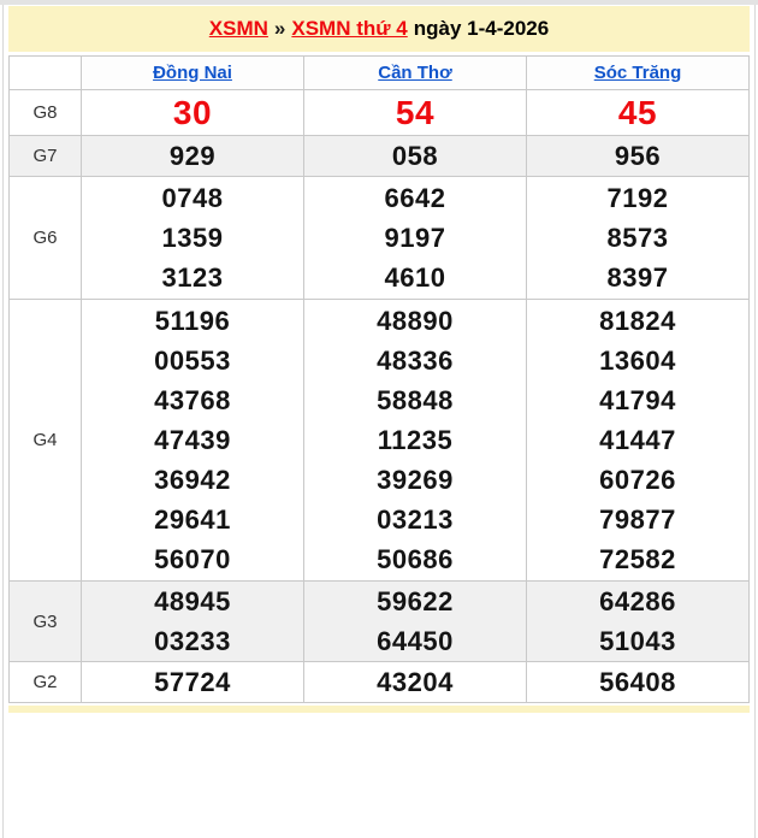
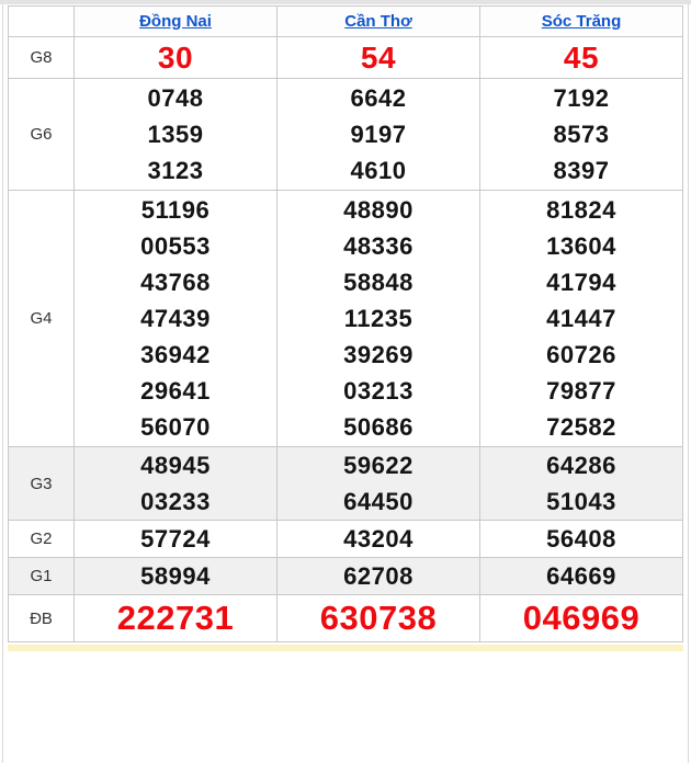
- XSMN » XSMN thứ 4 ngày 1-4-2026
  	Đồng Nai	Cần Thơ	Sóc Trăng
  G8	30	54	45
- G7	929	058	956
  G6	074813593123	664291974610	719285738397
  G4	51196005534376847439369422964156070	48890483365884811235392690321350686	81824136044179441447607267987772582
  G3	4894503233	5962264450	6428651043
  G2	57724	43204	56408
+ G1	58994	62708	64669
+ ĐB	222731	630738	046969
